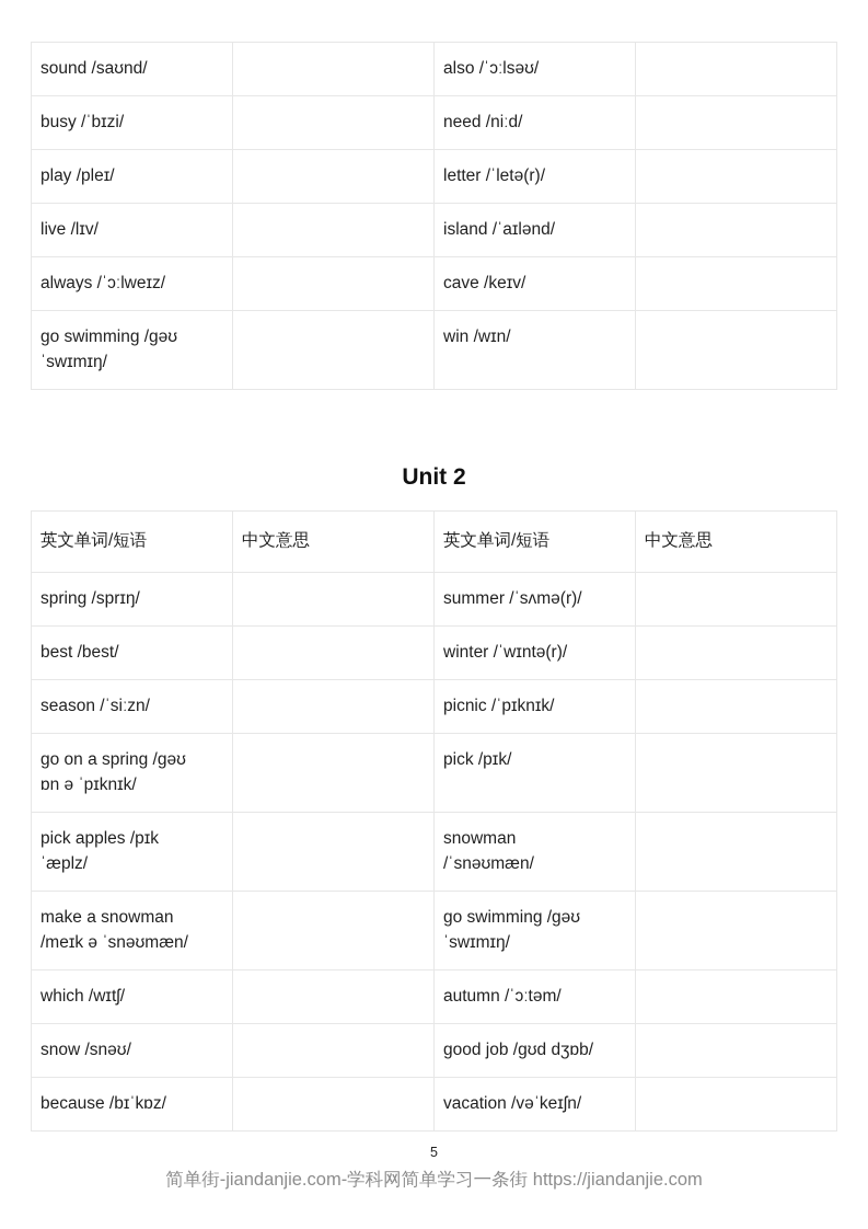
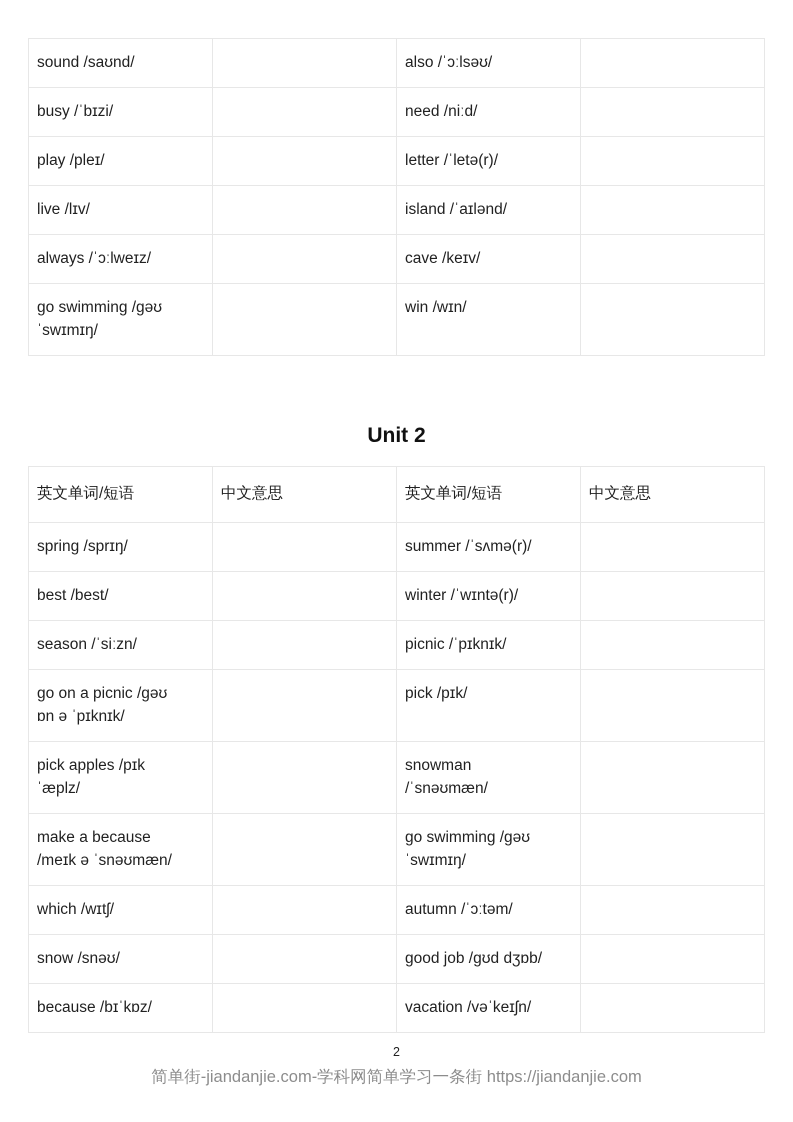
  sound /saʊnd/		also /ˈɔːlsəʊ/
  busy /ˈbɪzi/		need /niːd/
  play /pleɪ/		letter /ˈletə(r)/
  live /lɪv/		island /ˈaɪlənd/
  always /ˈɔːlweɪz/		cave /keɪv/
  go swimming /ɡəʊ ˈswɪmɪŋ/		win /wɪn/
  Unit 2
  英文单词/短语	中文意思	英文单词/短语	中文意思
  spring /sprɪŋ/		summer /ˈsʌmə(r)/
  best /best/		winter /ˈwɪntə(r)/
  season /ˈsiːzn/		picnic /ˈpɪknɪk/
- go on a spring /ɡəʊ ɒn ə ˈpɪknɪk/		pick /pɪk/
+ go on a picnic /ɡəʊ ɒn ə ˈpɪknɪk/		pick /pɪk/
  pick apples /pɪk ˈæplz/		snowman /ˈsnəʊmæn/
- make a snowman /meɪk ə ˈsnəʊmæn/		go swimming /ɡəʊ ˈswɪmɪŋ/
+ make a because /meɪk ə ˈsnəʊmæn/		go swimming /ɡəʊ ˈswɪmɪŋ/
  which /wɪtʃ/		autumn /ˈɔːtəm/
  snow /snəʊ/		good job /ɡʊd dʒɒb/
  because /bɪˈkɒz/		vacation /vəˈkeɪʃn/
- 5
+ 2
  简单街-jiandanjie.com-学科网简单学习一条街 https://jiandanjie.com
